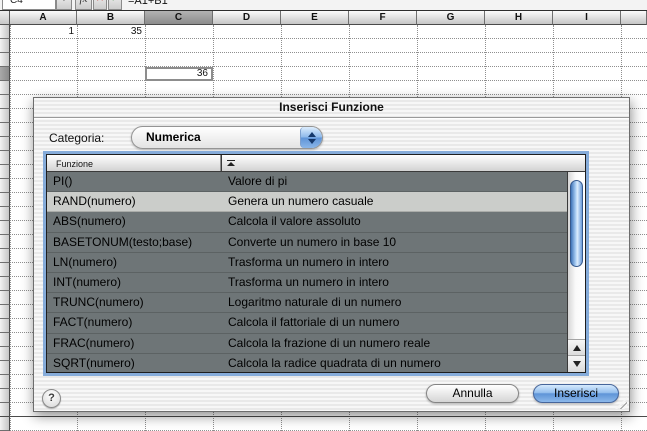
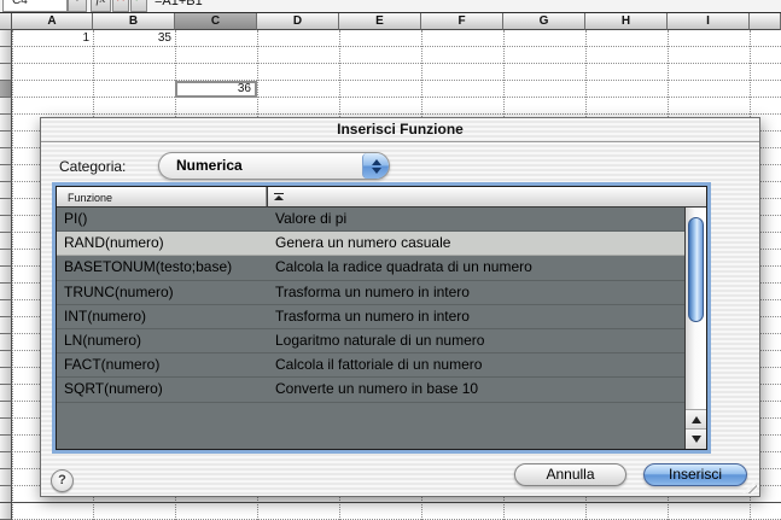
  C4
  =A1+B1
  A
  B
  C
  D
  E
  F
  G
  H
  I
  1
  35
  36
  Inserisci Funzione
  Categoria:
  Numerica
  Funzione
  PI()
  Valore di pi
  RAND(numero)
  Genera un numero casuale
- ABS(numero)
- Calcola il valore assoluto
  BASETONUM(testo;base)
- Converte un numero in base 10
+ Calcola la radice quadrata di un numero
- LN(numero)
+ TRUNC(numero)
  Trasforma un numero in intero
  INT(numero)
  Trasforma un numero in intero
- TRUNC(numero)
+ LN(numero)
  Logaritmo naturale di un numero
  FACT(numero)
  Calcola il fattoriale di un numero
- FRAC(numero)
- Calcola la frazione di un numero reale
  SQRT(numero)
- Calcola la radice quadrata di un numero
+ Converte un numero in base 10
  ?
  Annulla
  Inserisci
